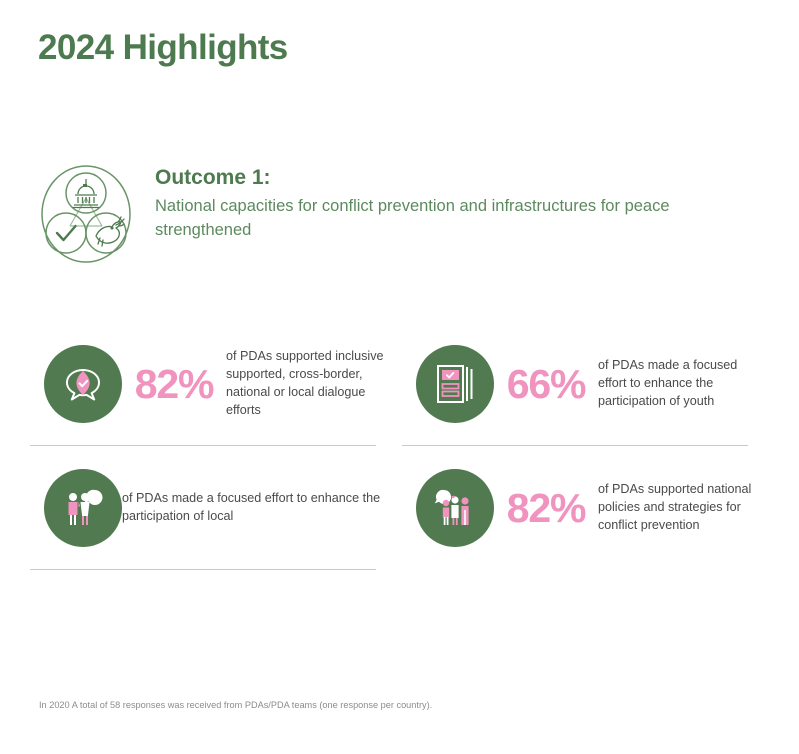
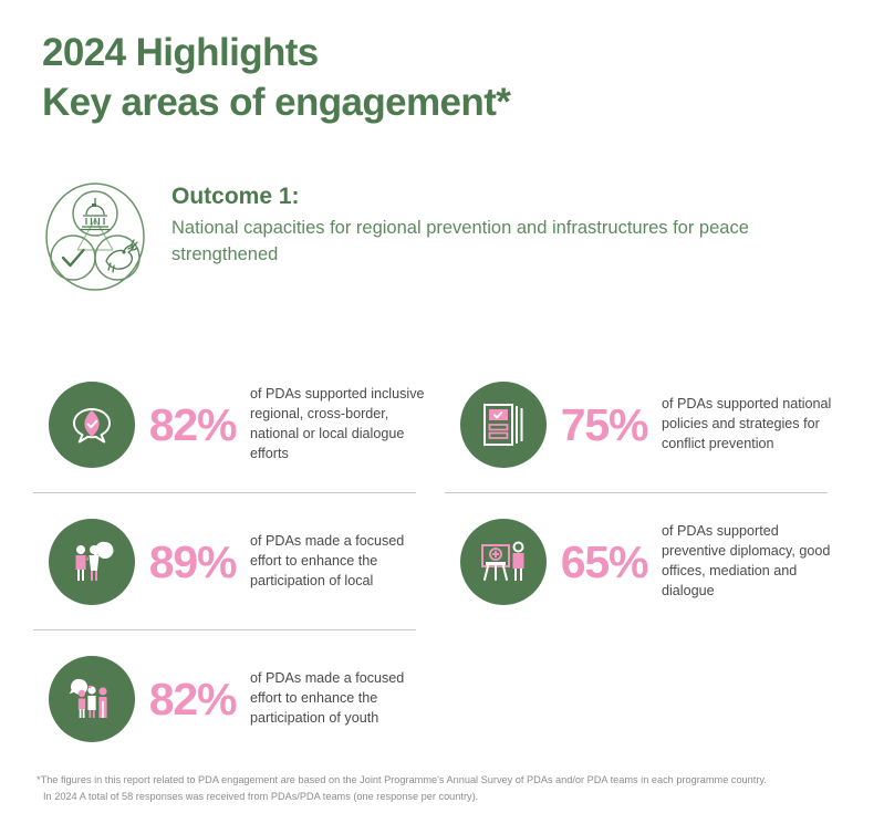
  2024 Highlights
+ Key areas of engagement*
  Outcome 1:
- National capacities for conflict prevention and infrastructures for peace strengthened
+ National capacities for regional prevention and infrastructures for peace strengthened
  82%
- of PDAs supported inclusive supported, cross-border, national or local dialogue efforts
+ of PDAs supported inclusive regional, cross-border, national or local dialogue efforts
- 66%
+ 75%
- of PDAs made a focused effort to enhance the participation of youth
+ of PDAs supported national policies and strategies for conflict prevention
+ 89%
  of PDAs made a focused effort to enhance the participation of local
+ 65%
+ of PDAs supported preventive diplomacy, good offices, mediation and dialogue
  82%
- of PDAs supported national policies and strategies for conflict prevention
+ of PDAs made a focused effort to enhance the participation of youth
+ *The figures in this report related to PDA engagement are based on the Joint Programme's Annual Survey of PDAs and/or PDA teams in each programme country.
- In 2020 A total of 58 responses was received from PDAs/PDA teams (one response per country).
+ In 2024 A total of 58 responses was received from PDAs/PDA teams (one response per country).
